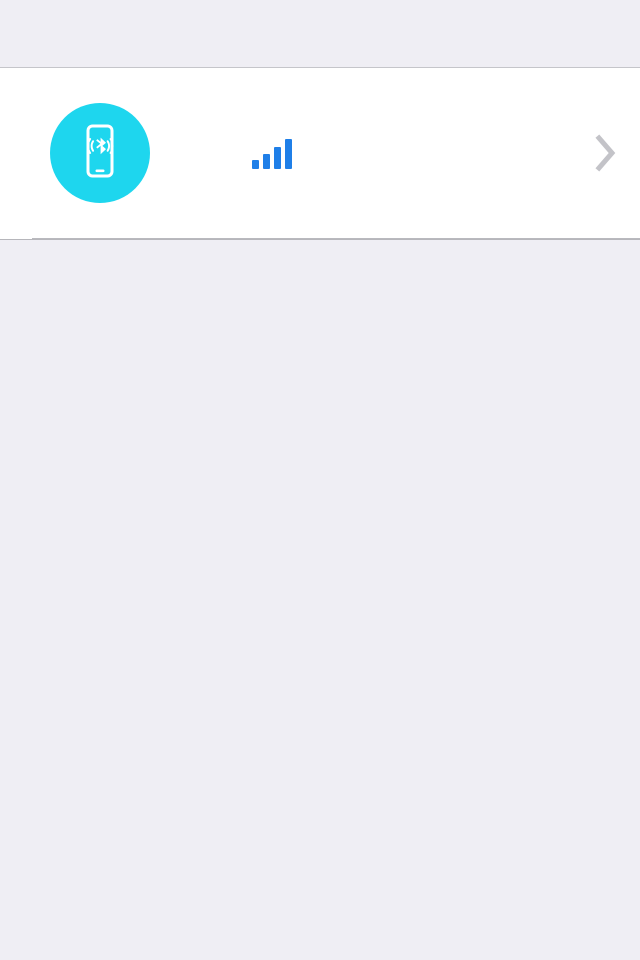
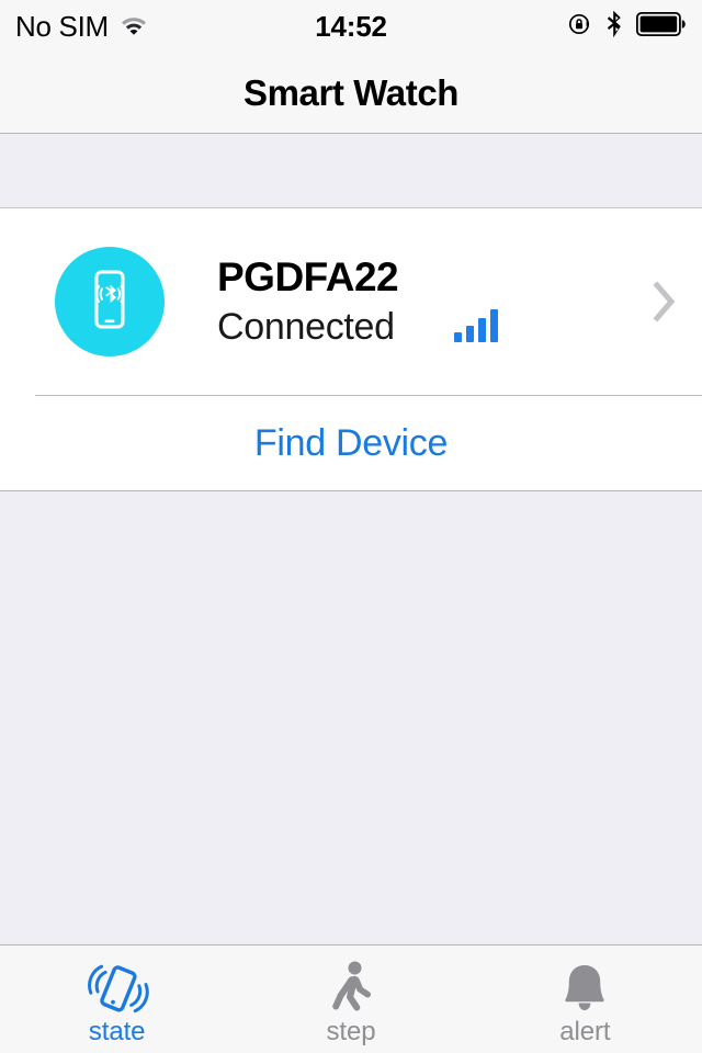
+ No SIM
+ 14:52
+ Smart Watch
+ PGDFA22
+ Connected
+ Find Device
+ state
+ step
+ alert
